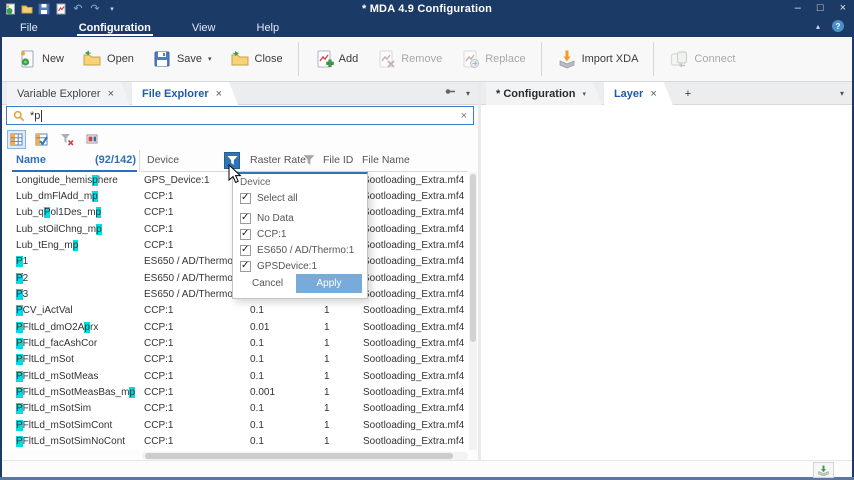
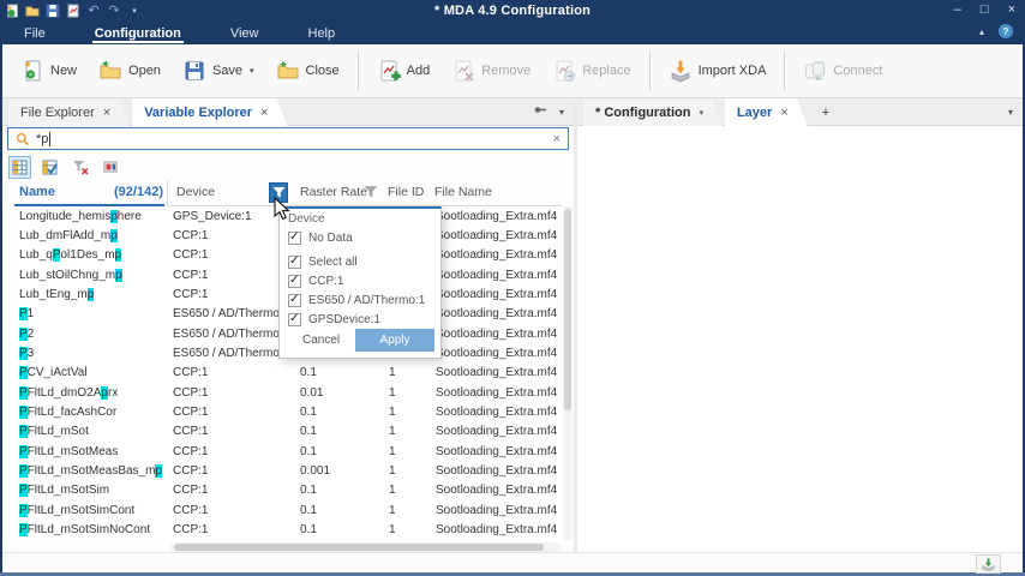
  ↶
  ↷
  * MDA 4.9 Configuration
  –
  □
  ×
  File
  Configuration
  View
  Help
  ▴
  ?
  New
  Open
  Save
  Close
  Add
  Remove
  Replace
  Import XDA
  Connect
- Variable Explorer
+ File Explorer
  ×
- File Explorer
+ Variable Explorer
  ×
  ▾
  *p
  ×
  Name
  (92/142)
  Device
  Raster Rate
  File ID
  File Name
  Longitude_hemisphere
  GPS_Device:1
  ootloading_Extra.mf4
  Lub_dmFlAdd_mp
  CCP:1
  ootloading_Extra.mf4
  Lub_qPol1Des_mp
  CCP:1
  ootloading_Extra.mf4
  Lub_stOilChng_mp
  CCP:1
  ootloading_Extra.mf4
  Lub_tEng_mp
  CCP:1
  ootloading_Extra.mf4
  P1
  ES650 / AD/Thermo
  ootloading_Extra.mf4
  P2
  ES650 / AD/Thermo
  ootloading_Extra.mf4
  P3
  ES650 / AD/Thermo
  ootloading_Extra.mf4
  PCV_iActVal
  CCP:1
  0.1
  1
  Sootloading_Extra.mf4
  PFltLd_dmO2Aprx
  CCP:1
  0.01
  1
  Sootloading_Extra.mf4
  PFltLd_facAshCor
  CCP:1
  0.1
  1
  Sootloading_Extra.mf4
  PFltLd_mSot
  CCP:1
  0.1
  1
  Sootloading_Extra.mf4
  PFltLd_mSotMeas
  CCP:1
  0.1
  1
  Sootloading_Extra.mf4
  PFltLd_mSotMeasBas_mp
  CCP:1
  0.001
  1
  Sootloading_Extra.mf4
  PFltLd_mSotSim
  CCP:1
  0.1
  1
  Sootloading_Extra.mf4
  PFltLd_mSotSimCont
  CCP:1
  0.1
  1
  Sootloading_Extra.mf4
  PFltLd_mSotSimNoCont
  CCP:1
  0.1
  1
  Sootloading_Extra.mf4
  Device
  ✓
- Select all
+ No Data
  ✓
- No Data
+ Select all
  ✓
  CCP:1
  ✓
  ES650 / AD/Thermo:1
  ✓
  GPSDevice:1
  Cancel
  Apply
  * Configuration
  Layer
  ×
  +
  ▾
